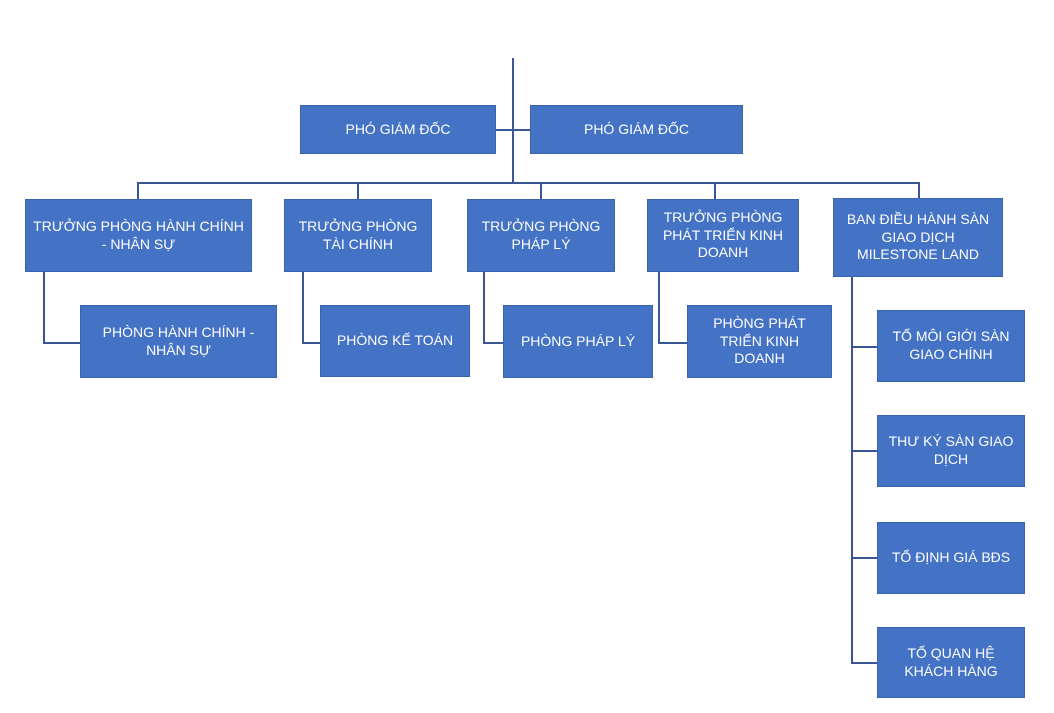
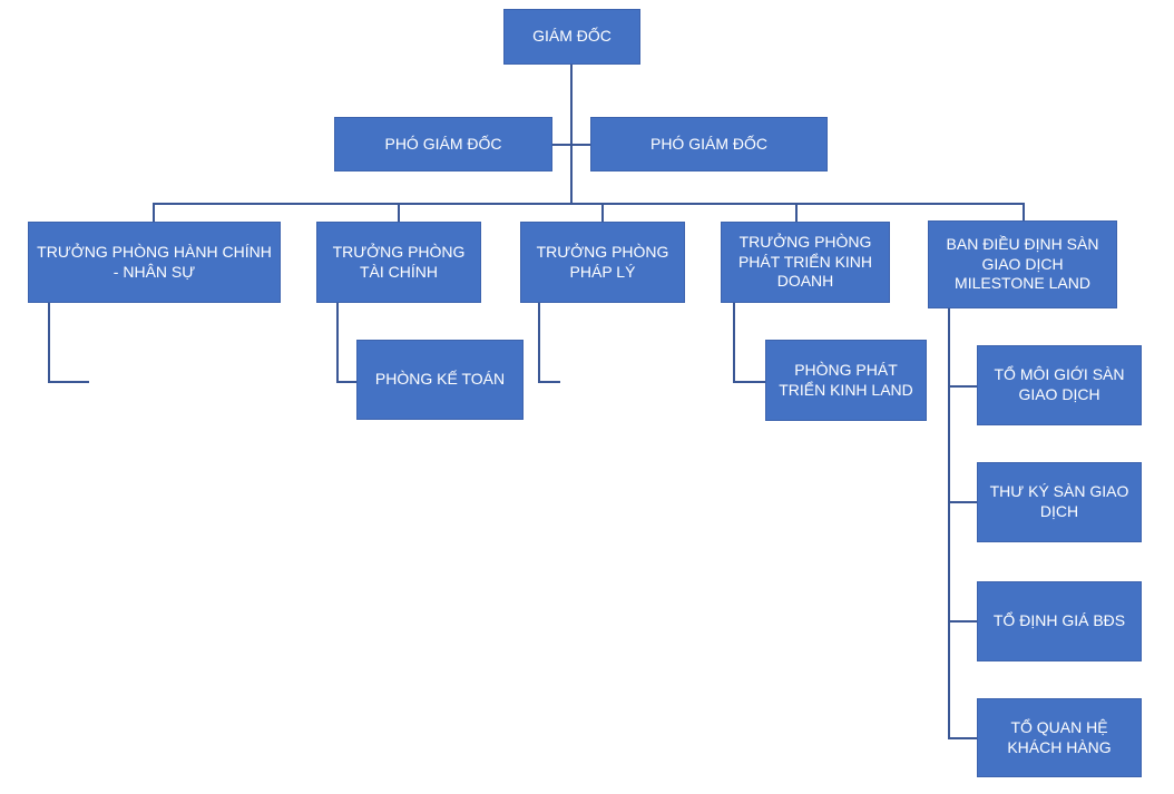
+ GIÁM ĐỐC
  PHÓ GIÁM ĐỐC
  PHÓ GIÁM ĐỐC
  TRƯỞNG PHÒNG HÀNH CHÍNH - NHÂN SỰ
  TRƯỞNG PHÒNG TÀI CHÍNH
  TRƯỞNG PHÒNG PHÁP LÝ
  TRƯỞNG PHÒNG PHÁT TRIỂN KINH DOANH
- BAN ĐIỀU HÀNH SÀN GIAO DỊCH MILESTONE LAND
+ BAN ĐIỀU ĐỊNH SÀN GIAO DỊCH MILESTONE LAND
- PHÒNG HÀNH CHÍNH - NHÂN SỰ
  PHÒNG KẾ TOÁN
- PHÒNG PHÁP LÝ
- PHÒNG PHÁT TRIỂN KINH DOANH
+ PHÒNG PHÁT TRIỂN KINH LAND
- TỔ MÔI GIỚI SÀN GIAO CHÍNH
+ TỔ MÔI GIỚI SÀN GIAO DỊCH
  THƯ KÝ SÀN GIAO DỊCH
  TỔ ĐỊNH GIÁ BĐS
  TỔ QUAN HỆ KHÁCH HÀNG
